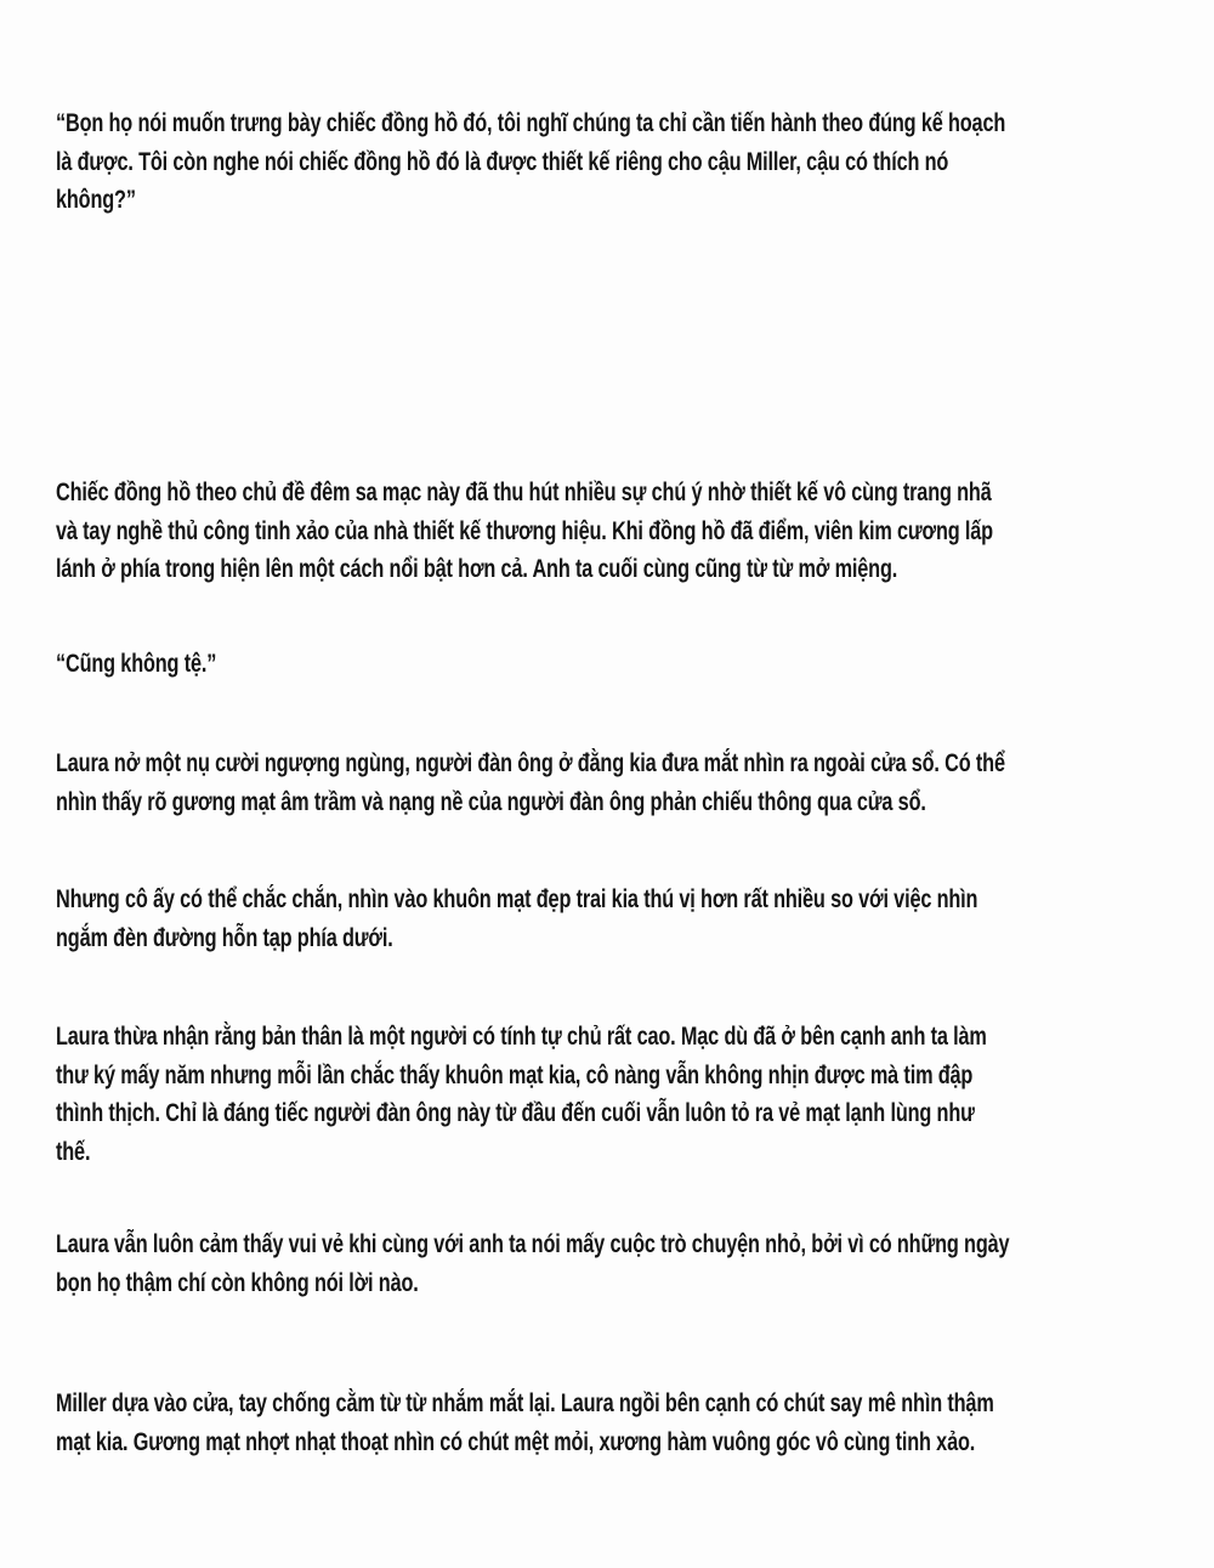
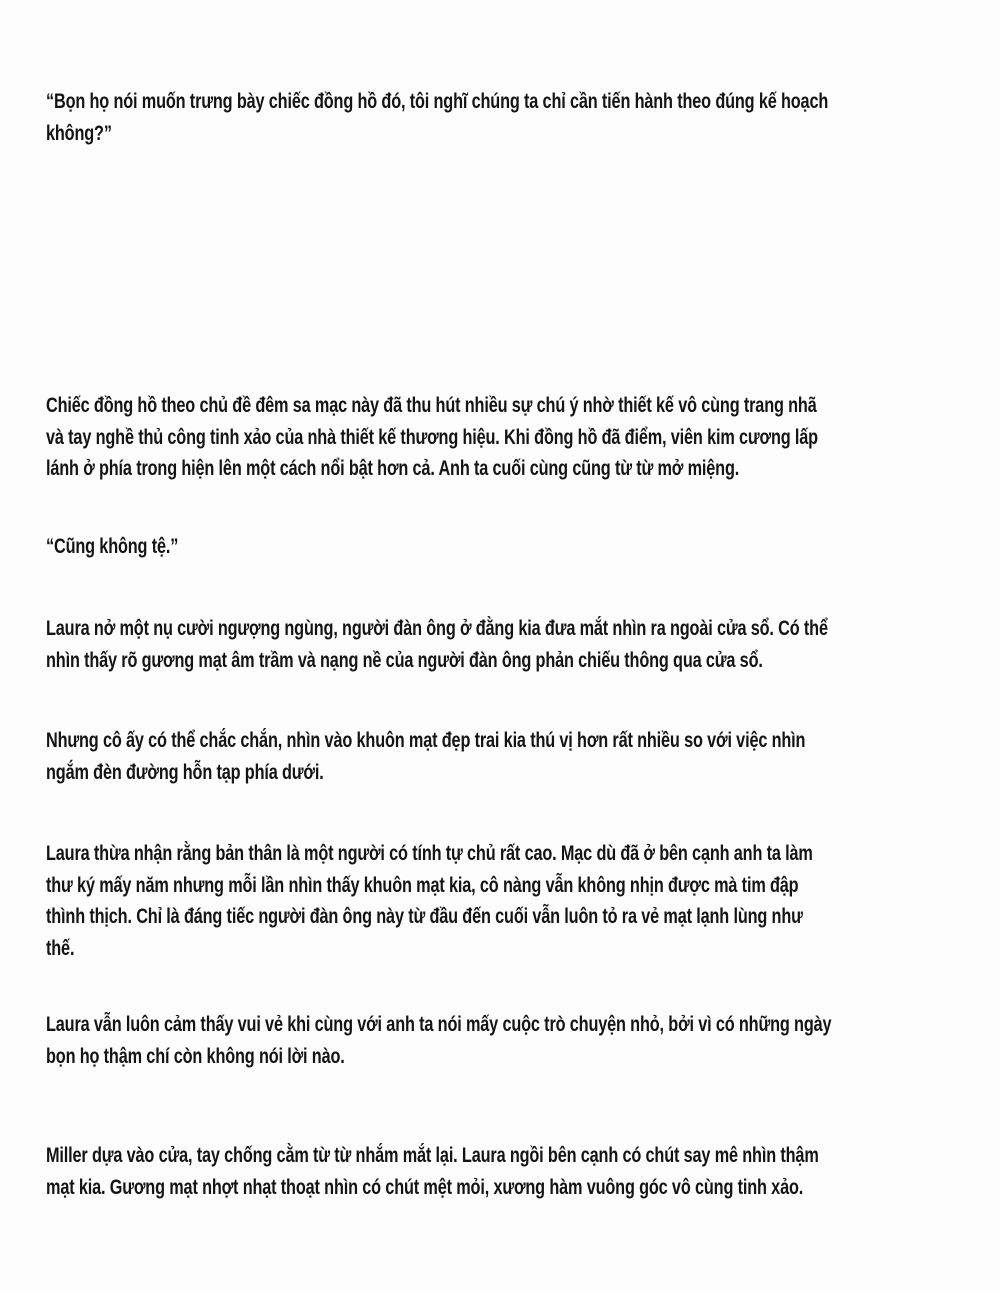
  “Bọn họ nói muốn trưng bày chiếc đồng hồ đó, tôi nghĩ chúng ta chỉ cần tiến hành theo đúng kế hoạch
- là được. Tôi còn nghe nói chiếc đồng hồ đó là được thiết kế riêng cho cậu Miller, cậu có thích nó
  không?”
  Chiếc đồng hồ theo chủ đề đêm sa mạc này đã thu hút nhiều sự chú ý nhờ thiết kế vô cùng trang nhã
  và tay nghề thủ công tinh xảo của nhà thiết kế thương hiệu. Khi đồng hồ đã điểm, viên kim cương lấp
  lánh ở phía trong hiện lên một cách nổi bật hơn cả. Anh ta cuối cùng cũng từ từ mở miệng.
  “Cũng không tệ.”
  Laura nở một nụ cười ngượng ngùng, người đàn ông ở đằng kia đưa mắt nhìn ra ngoài cửa sổ. Có thể
  nhìn thấy rõ gương mạt âm trầm và nạng nề của người đàn ông phản chiếu thông qua cửa sổ.
  Nhưng cô ấy có thể chắc chắn, nhìn vào khuôn mạt đẹp trai kia thú vị hơn rất nhiều so với việc nhìn
  ngắm đèn đường hỗn tạp phía dưới.
  Laura thừa nhận rằng bản thân là một người có tính tự chủ rất cao. Mạc dù đã ở bên cạnh anh ta làm
- thư ký mấy năm nhưng mỗi lần chắc thấy khuôn mạt kia, cô nàng vẫn không nhịn được mà tim đập
+ thư ký mấy năm nhưng mỗi lần nhìn thấy khuôn mạt kia, cô nàng vẫn không nhịn được mà tim đập
  thình thịch. Chỉ là đáng tiếc người đàn ông này từ đầu đến cuối vẫn luôn tỏ ra vẻ mạt lạnh lùng như
  thế.
  Laura vẫn luôn cảm thấy vui vẻ khi cùng với anh ta nói mấy cuộc trò chuyện nhỏ, bởi vì có những ngày
  bọn họ thậm chí còn không nói lời nào.
  Miller dựa vào cửa, tay chống cằm từ từ nhắm mắt lại. Laura ngồi bên cạnh có chút say mê nhìn thậm
  mạt kia. Gương mạt nhợt nhạt thoạt nhìn có chút mệt mỏi, xương hàm vuông góc vô cùng tinh xảo.
